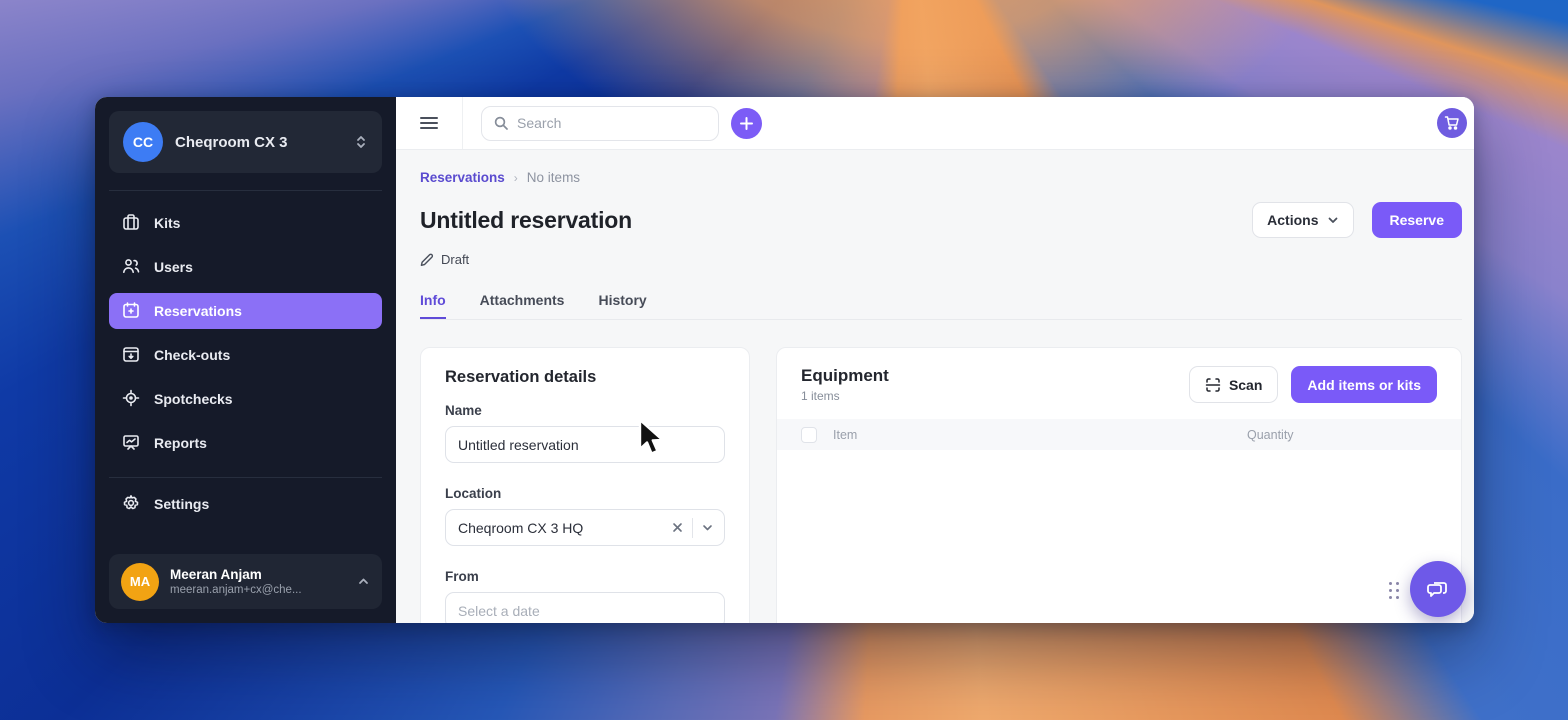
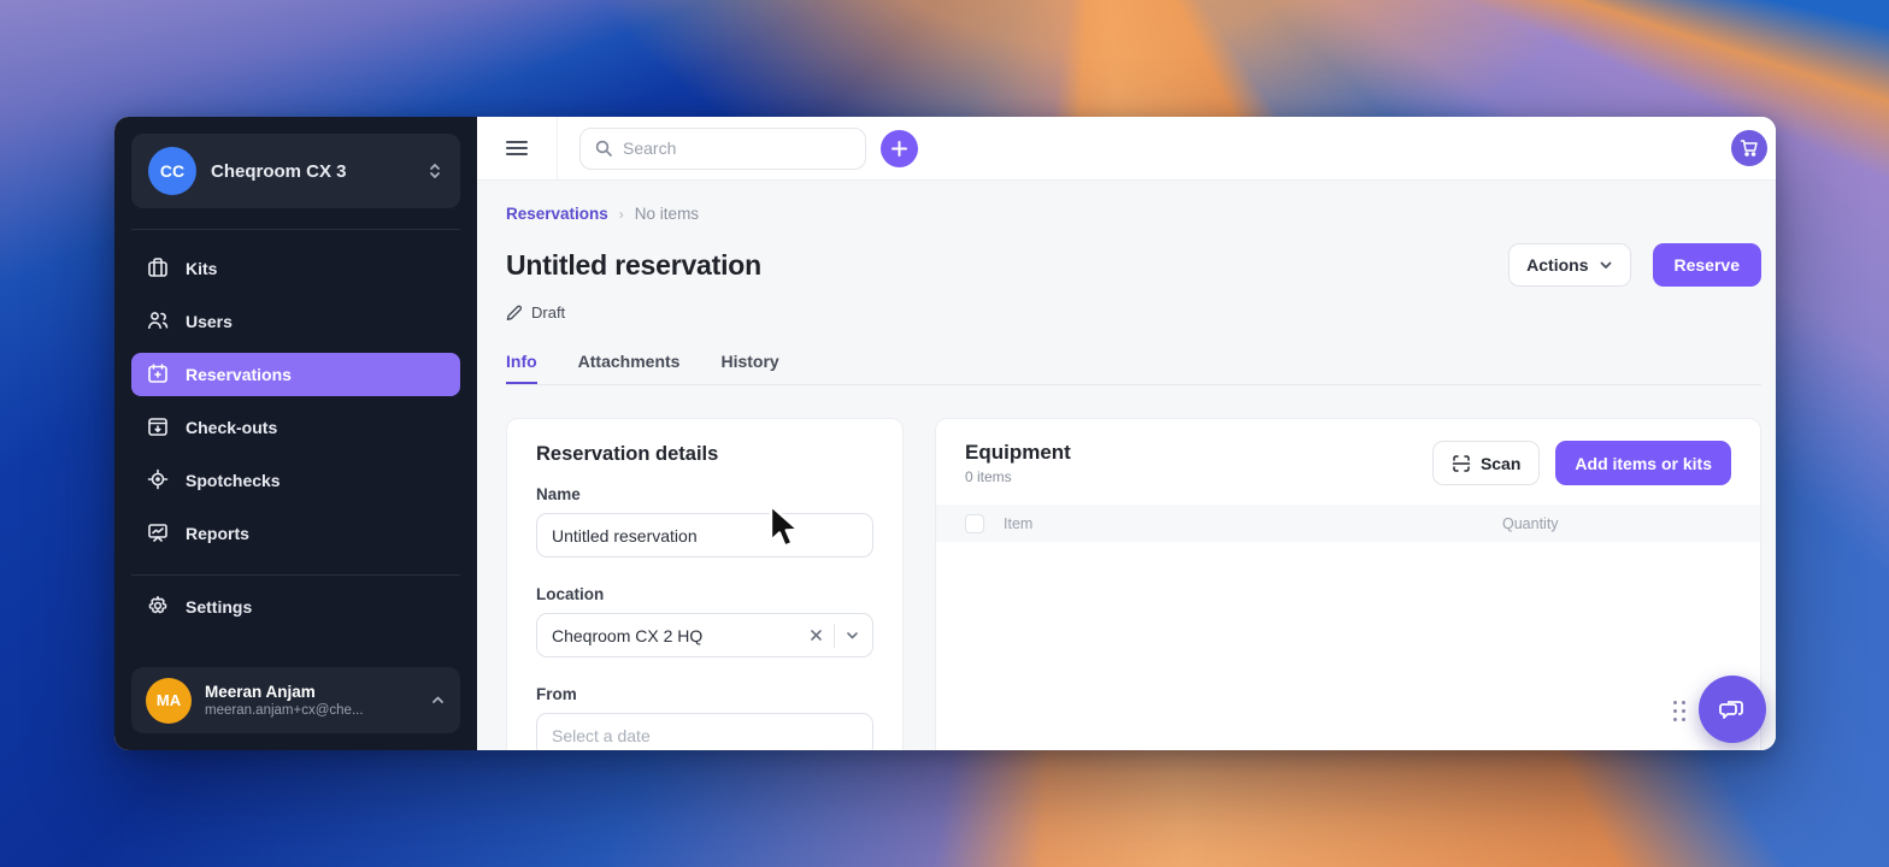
  CC
  Cheqroom CX 3
  Kits
  Users
  Reservations
  Check-outs
  Spotchecks
  Reports
  Settings
  MA
  Meeran Anjam
  meeran.anjam+cx@che...
  Search
  Reservations
  ›
  No items
  Untitled reservation
  Actions
  Reserve
  Draft
  Info
  Attachments
  History
  Reservation details
  Name
  Untitled reservation
  Location
- Cheqroom CX 3 HQ
+ Cheqroom CX 2 HQ
  From
  Select a date
  Equipment
- 1 items
+ 0 items
  Scan
  Add items or kits
  Item
  Quantity
